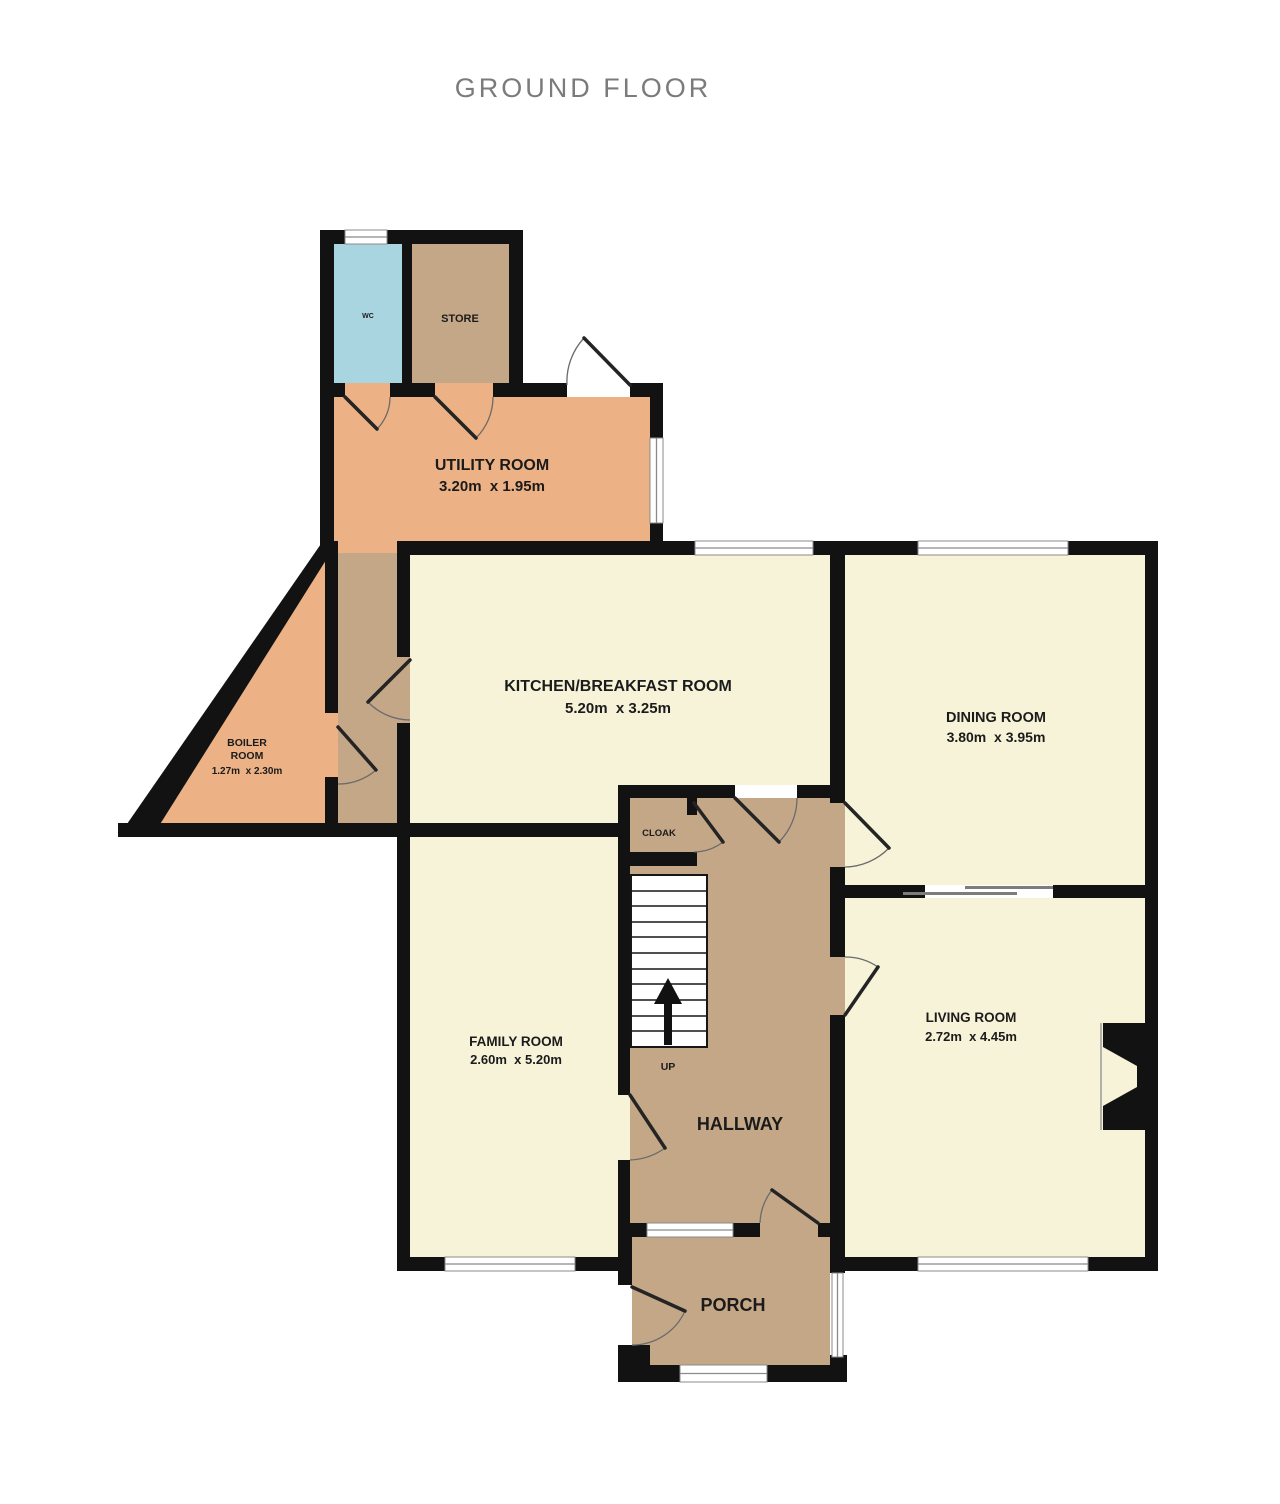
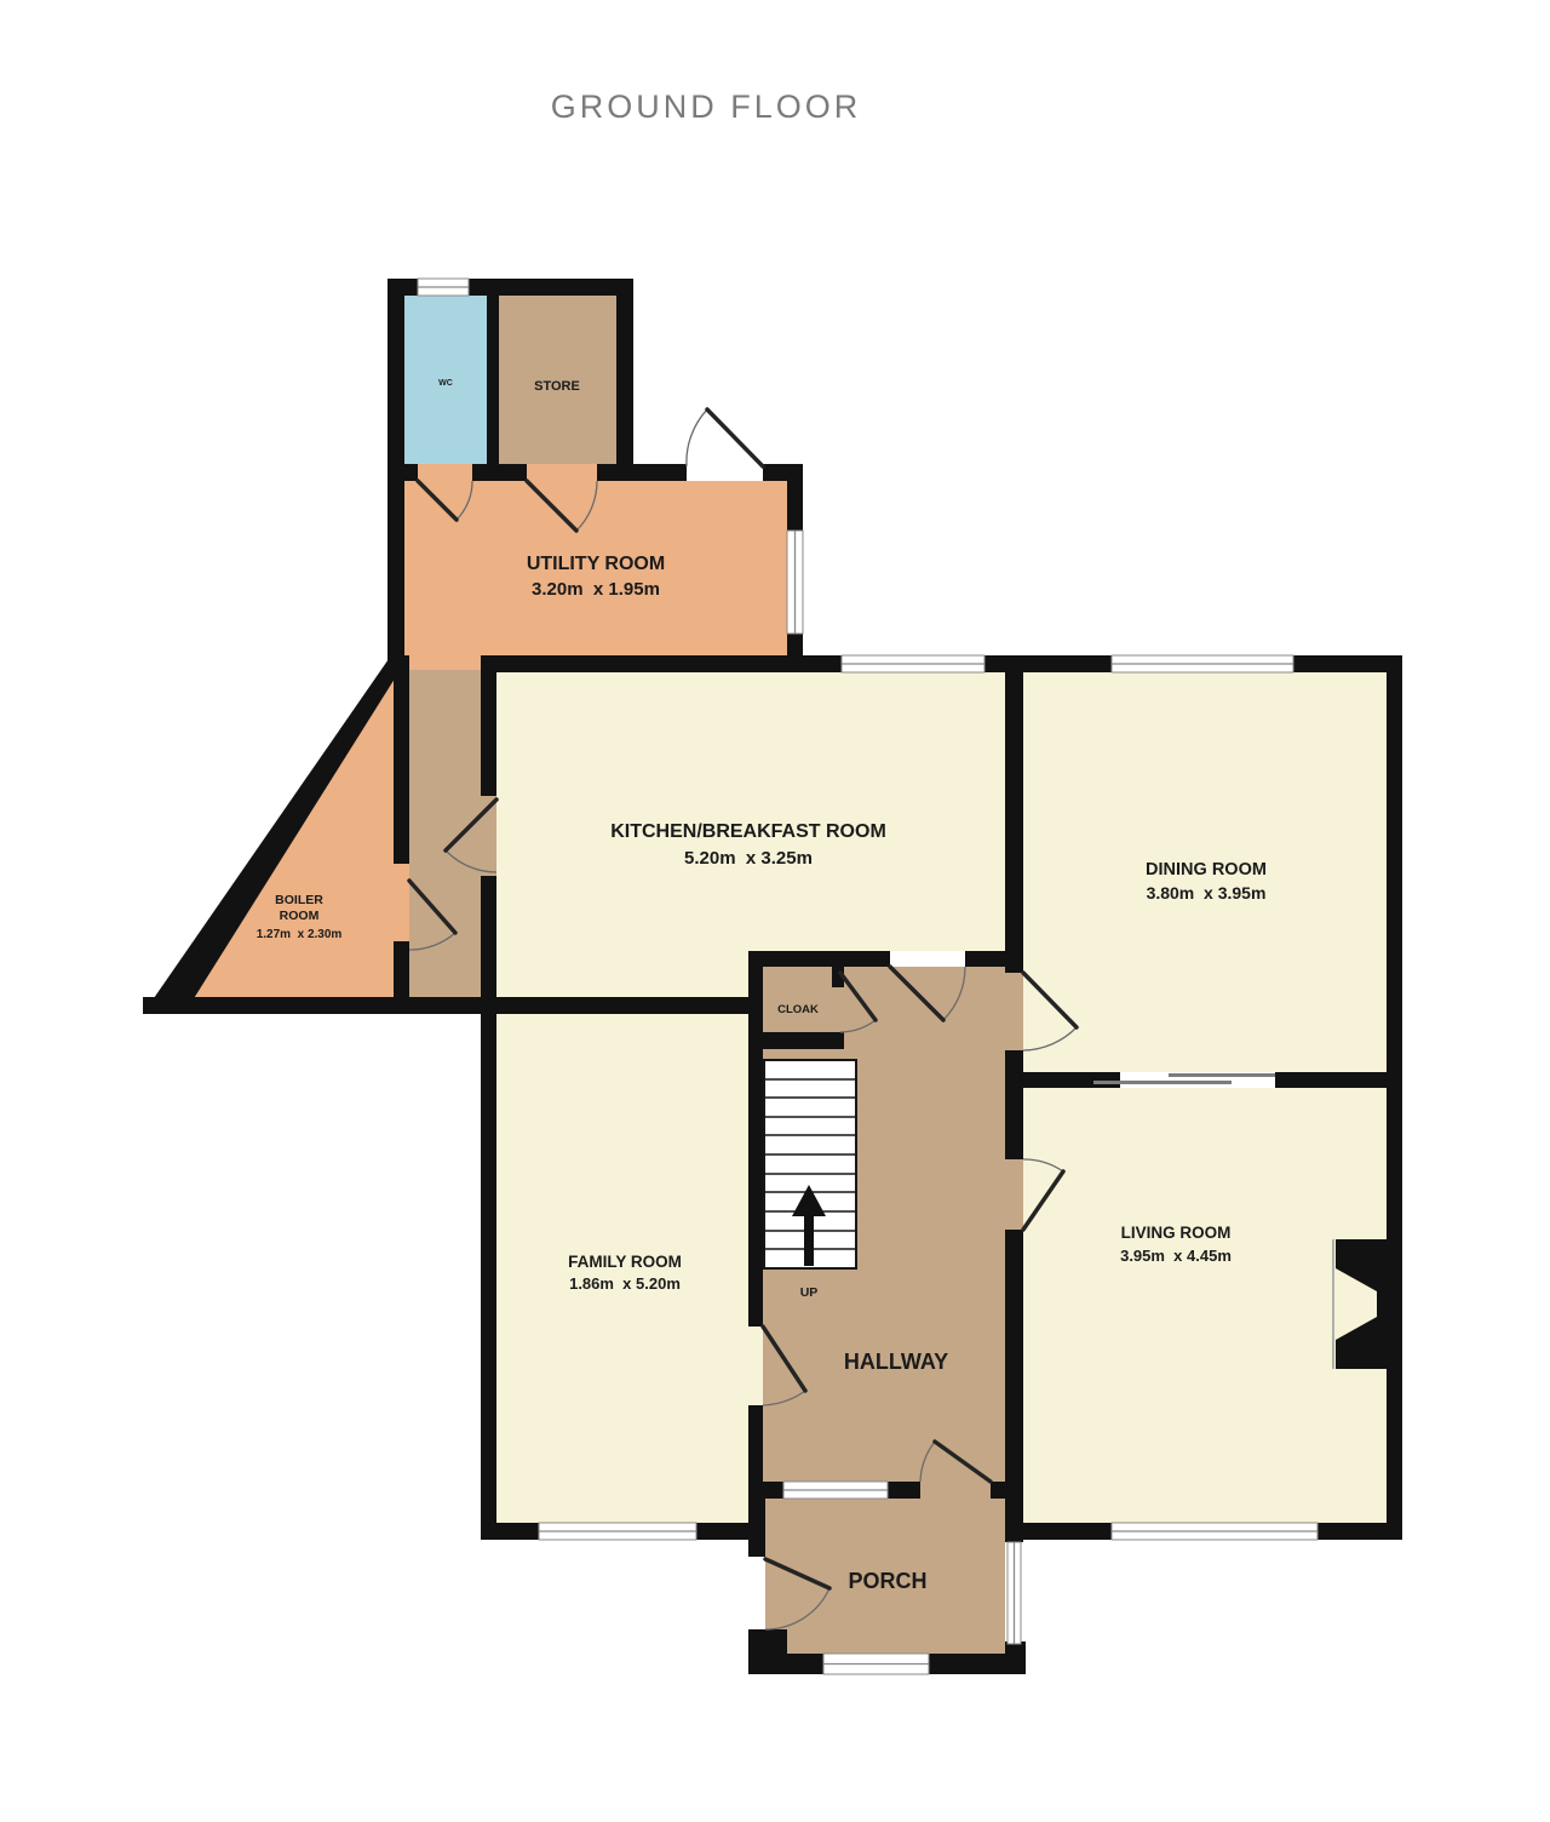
  GROUND FLOOR
  STORE
  UTILITY ROOM
  3.20m x 1.95m
  BOILER
  ROOM
  1.27m x 2.30m
  KITCHEN/BREAKFAST ROOM
  5.20m x 3.25m
  DINING ROOM
  3.80m x 3.95m
  FAMILY ROOM
- 2.60m x 5.20m
+ 1.86m x 5.20m
  LIVING ROOM
- 2.72m x 4.45m
+ 3.95m x 4.45m
  HALLWAY
  CLOAK
  UP
  PORCH
